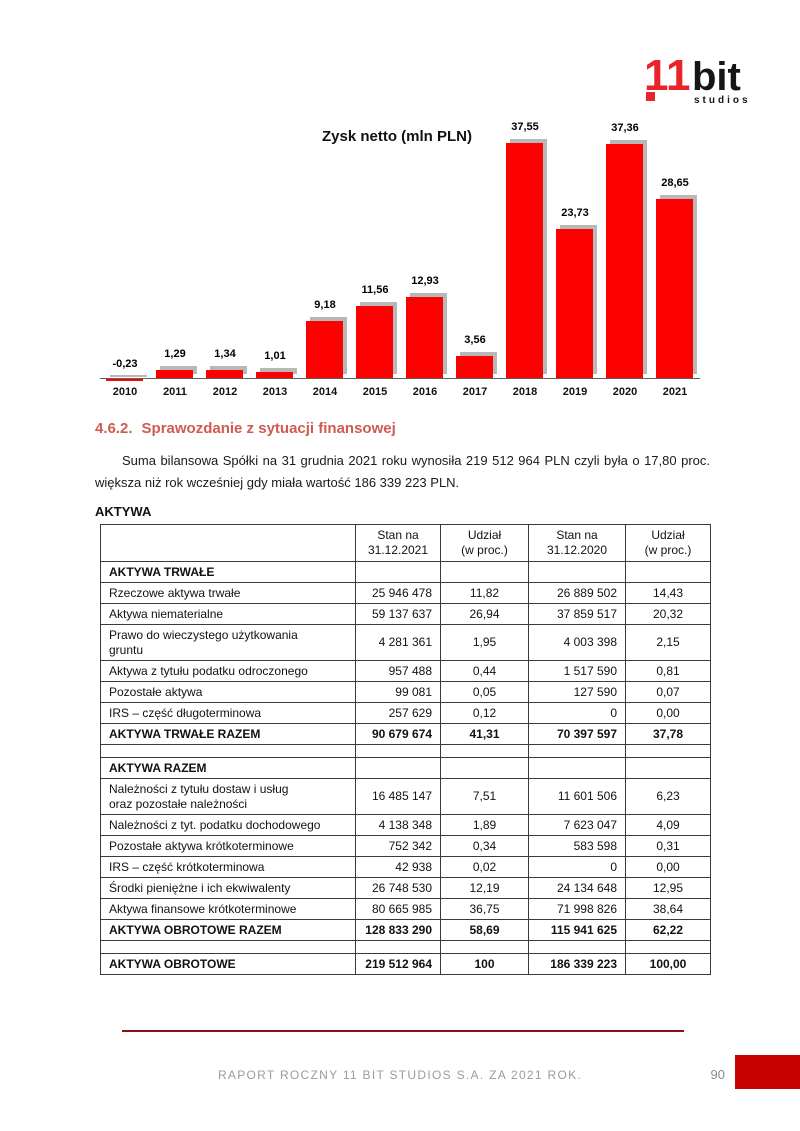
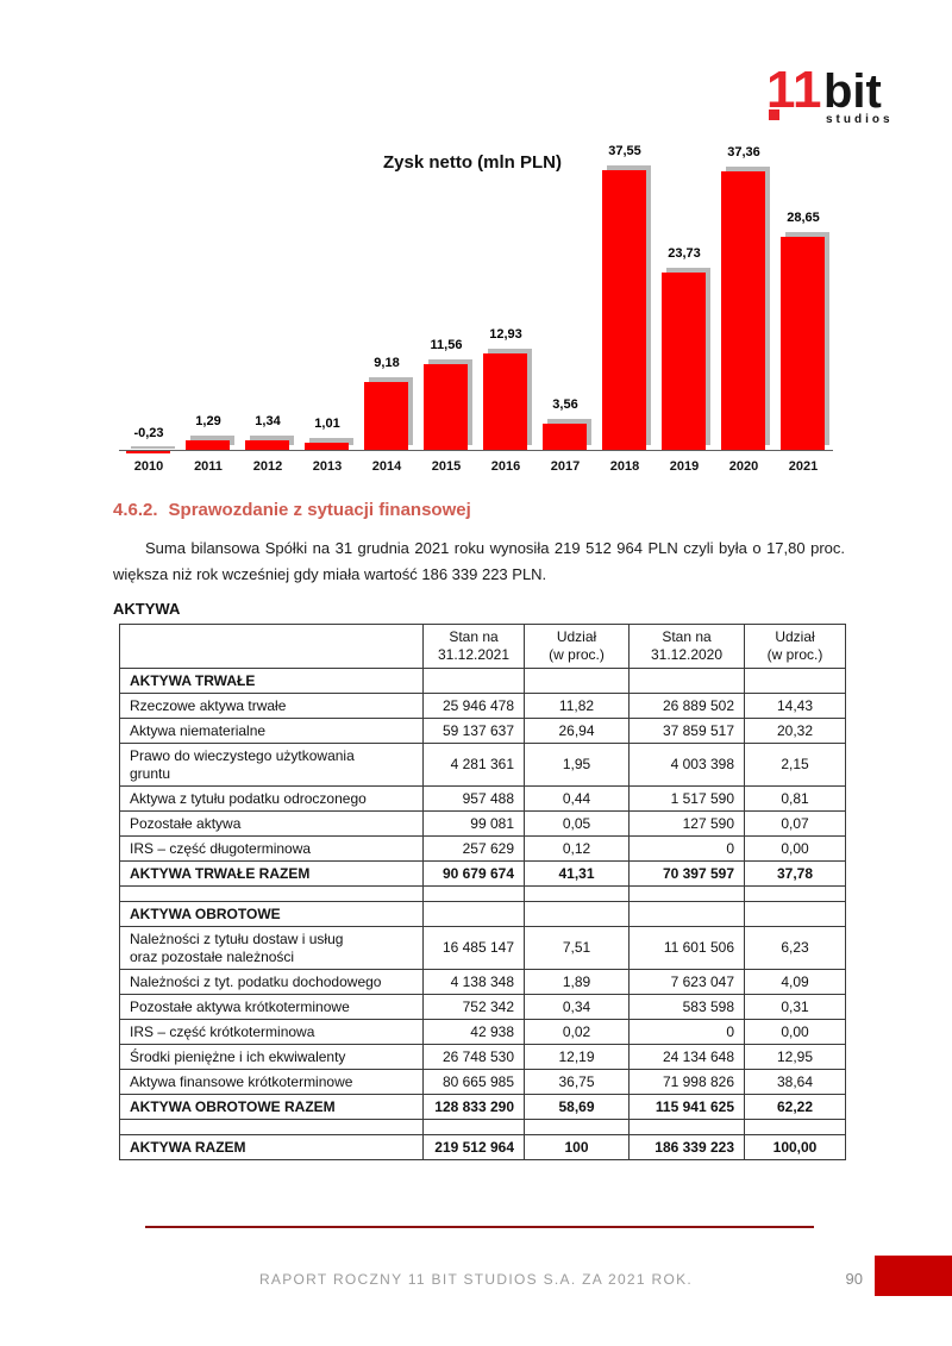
  11
  bit
  studios
  Zysk netto (mln PLN)
  -0,23
  1,29
  1,34
  1,01
  9,18
  11,56
  12,93
  3,56
  37,55
  23,73
  37,36
  28,65
  2010
  2011
  2012
  2013
  2014
  2015
  2016
  2017
  2018
  2019
  2020
  2021
  4.6.2. Sprawozdanie z sytuacji finansowej
  Suma bilansowa Spółki na 31 grudnia 2021 roku wynosiła 219 512 964 PLN czyli była o 17,80 proc. większa niż rok wcześniej gdy miała wartość 186 339 223 PLN.
  AKTYWA
  	Stan na 31.12.2021	Udział (w proc.)	Stan na 31.12.2020	Udział (w proc.)
  AKTYWA TRWAŁE
  Rzeczowe aktywa trwałe	25 946 478	11,82	26 889 502	14,43
  Aktywa niematerialne	59 137 637	26,94	37 859 517	20,32
  Prawo do wieczystego użytkowania gruntu	4 281 361	1,95	4 003 398	2,15
  Aktywa z tytułu podatku odroczonego	957 488	0,44	1 517 590	0,81
  Pozostałe aktywa	99 081	0,05	127 590	0,07
  IRS – część długoterminowa	257 629	0,12	0	0,00
  AKTYWA TRWAŁE RAZEM	90 679 674	41,31	70 397 597	37,78
- AKTYWA RAZEM
+ AKTYWA OBROTOWE
  Należności z tytułu dostaw i usług oraz pozostałe należności	16 485 147	7,51	11 601 506	6,23
  Należności z tyt. podatku dochodowego	4 138 348	1,89	7 623 047	4,09
  Pozostałe aktywa krótkoterminowe	752 342	0,34	583 598	0,31
  IRS – część krótkoterminowa	42 938	0,02	0	0,00
  Środki pieniężne i ich ekwiwalenty	26 748 530	12,19	24 134 648	12,95
  Aktywa finansowe krótkoterminowe	80 665 985	36,75	71 998 826	38,64
  AKTYWA OBROTOWE RAZEM	128 833 290	58,69	115 941 625	62,22
- AKTYWA OBROTOWE	219 512 964	100	186 339 223	100,00
+ AKTYWA RAZEM	219 512 964	100	186 339 223	100,00
  RAPORT ROCZNY 11 BIT STUDIOS S.A. ZA 2021 ROK.
  90
